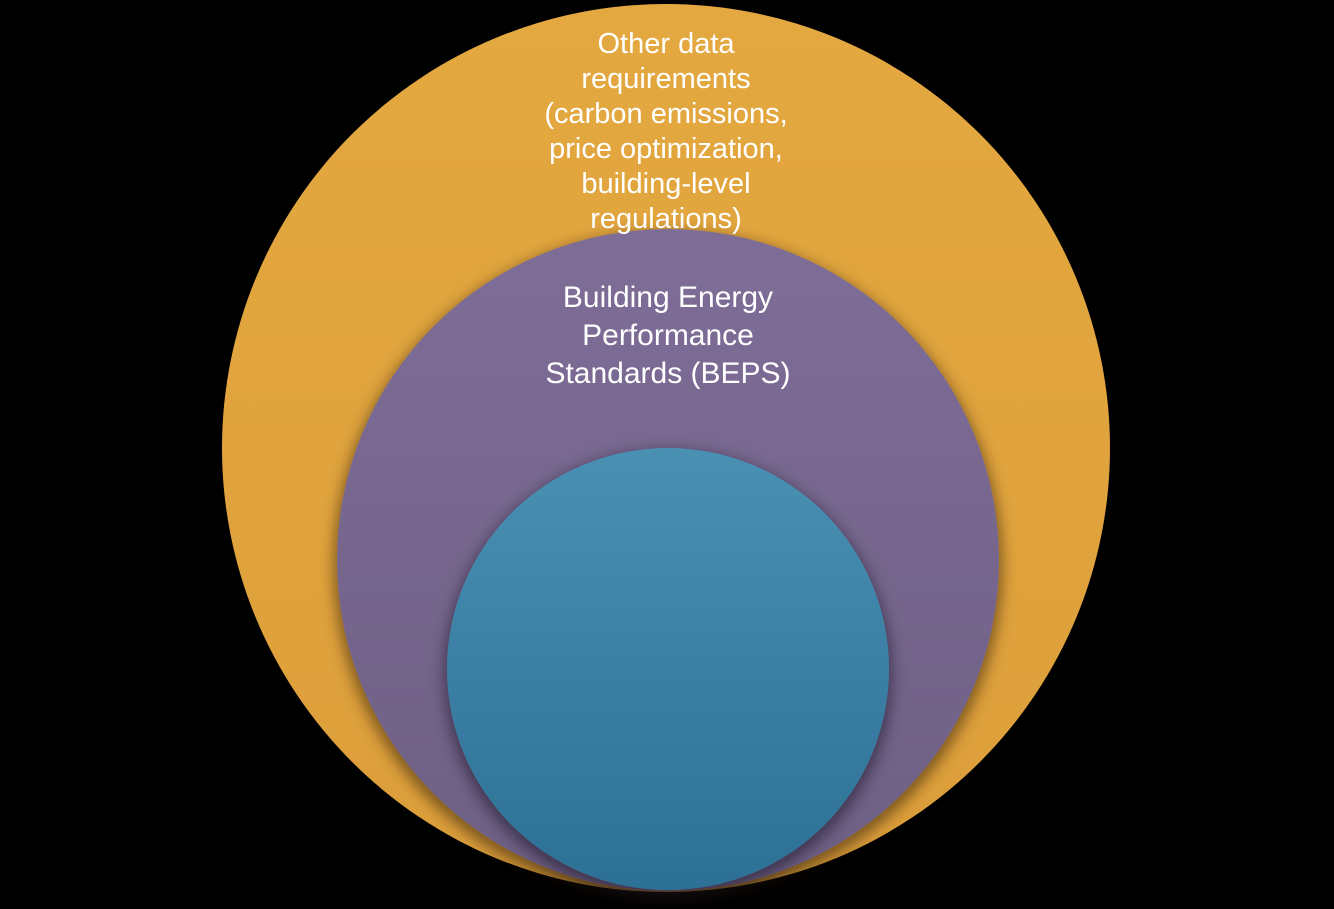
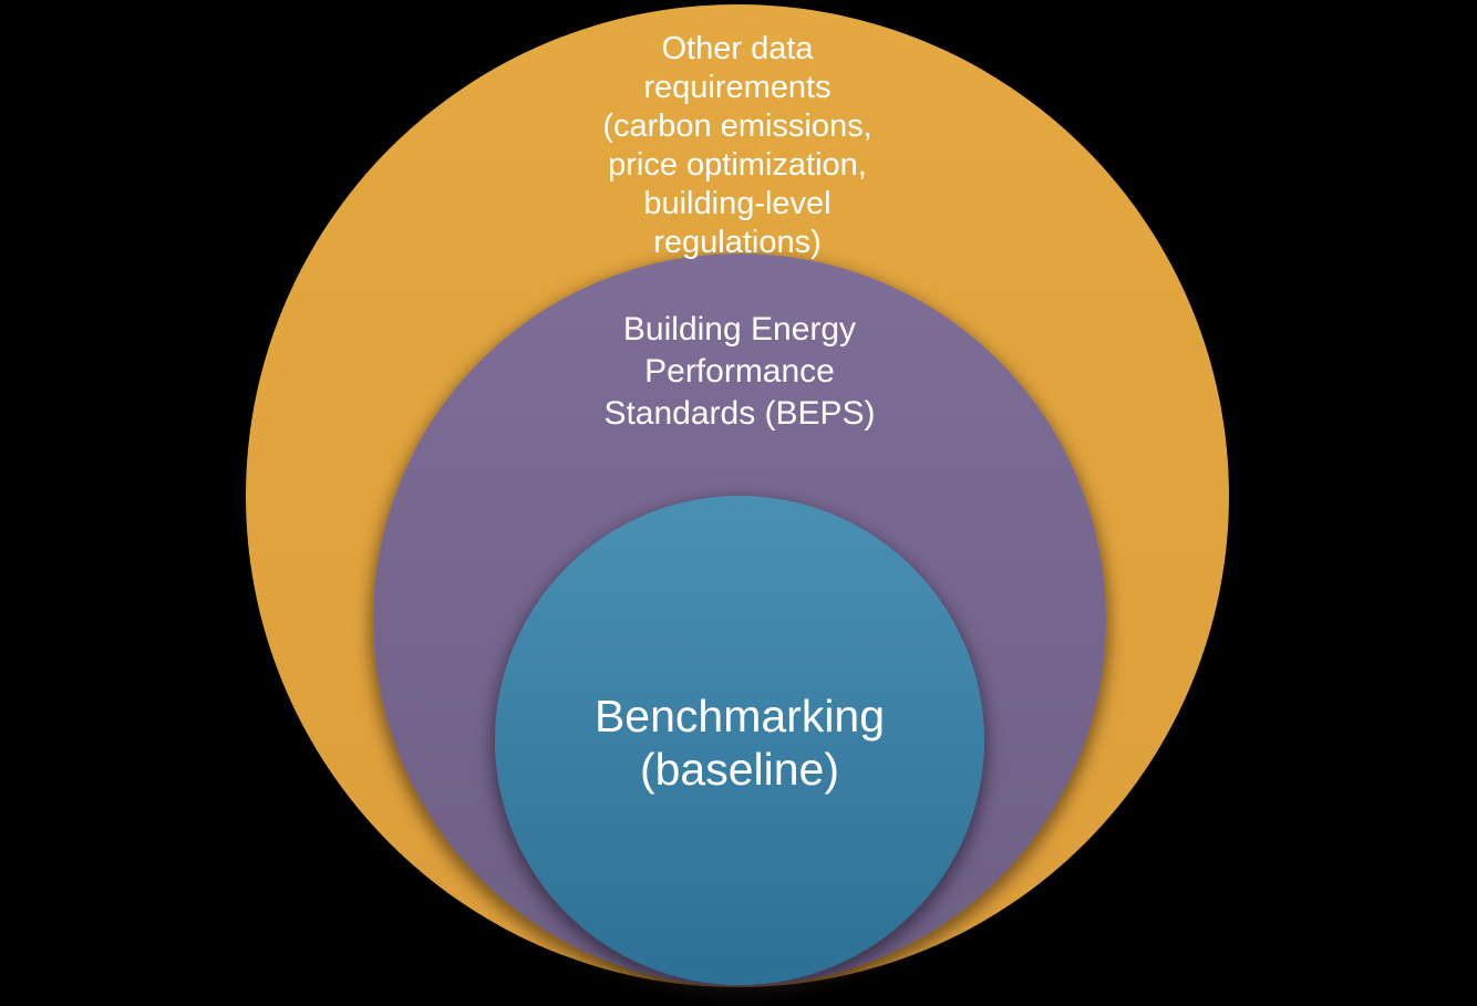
  Other data
  requirements
  (carbon emissions,
  price optimization,
  building-level
  regulations)
  Building Energy
  Performance
  Standards (BEPS)
+ Benchmarking
+ (baseline)
